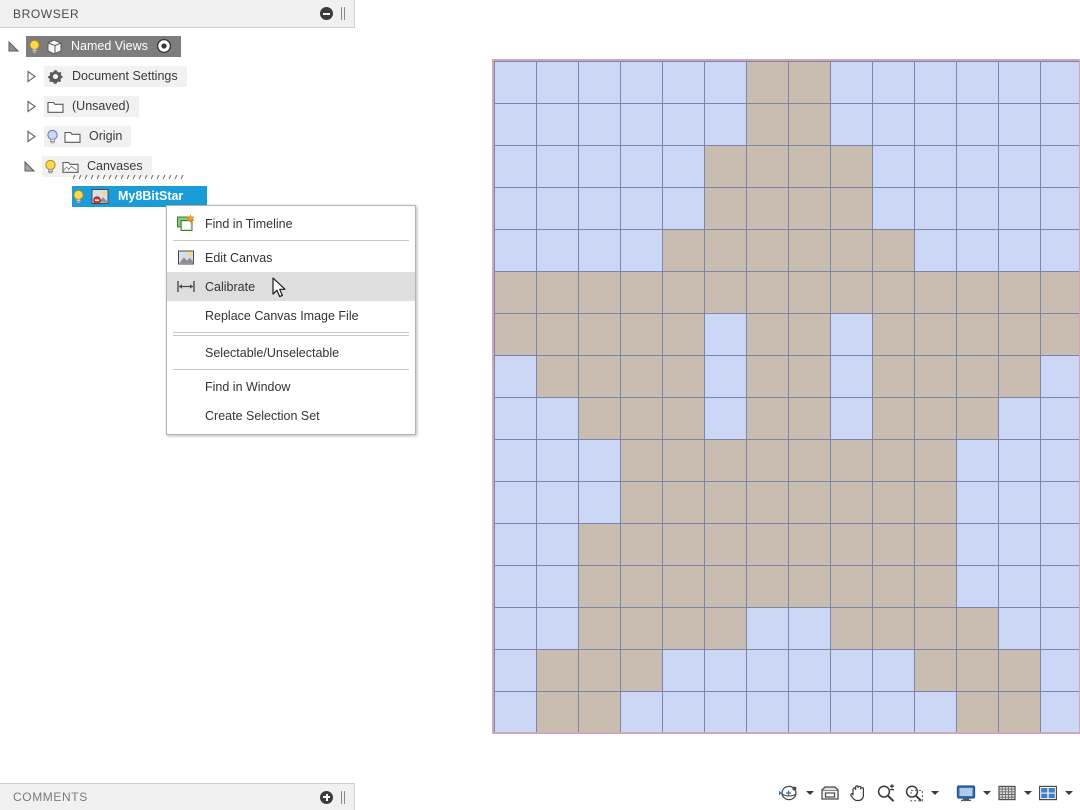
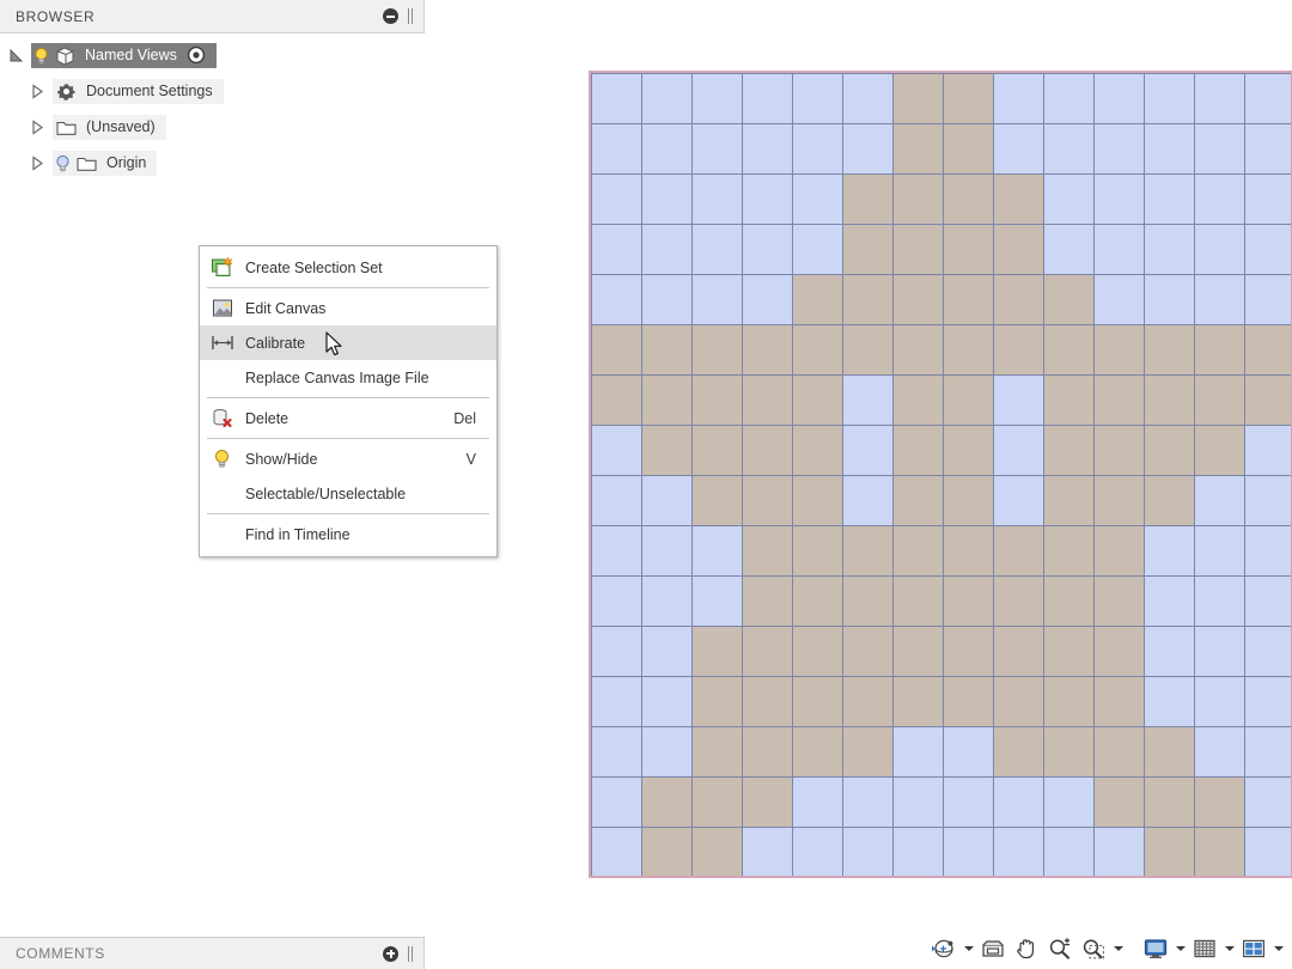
  BROWSER
  Named Views
  Document Settings
  (Unsaved)
  Origin
- Canvases
- My8BitStar
- Find in Timeline
+ Create Selection Set
  Edit Canvas
  Calibrate
  Replace Canvas Image File
+ Delete
+ Del
+ Show/Hide
+ V
  Selectable/Unselectable
- Find in Window
- Create Selection Set
+ Find in Timeline
  COMMENTS
